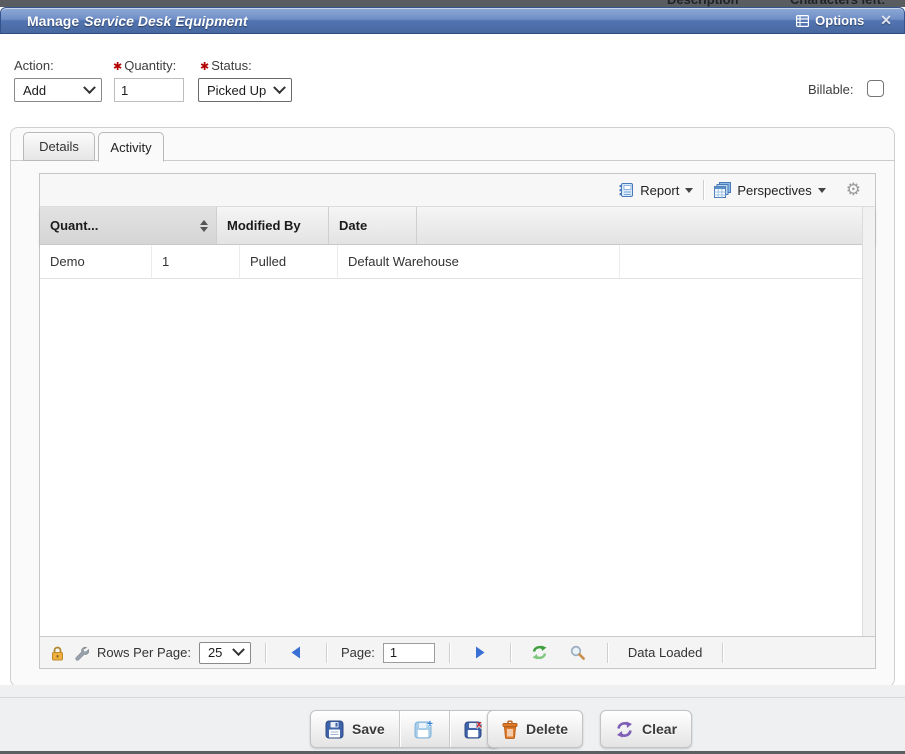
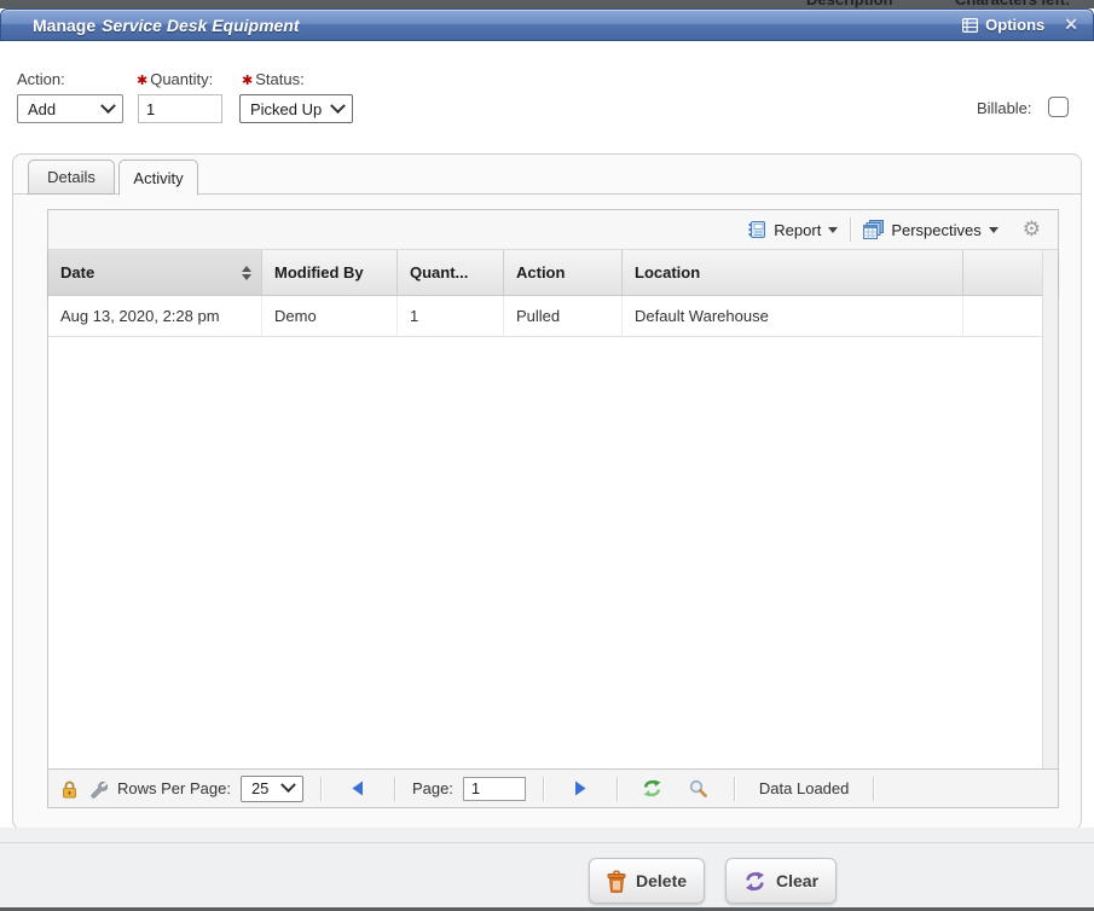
  Manage Service Desk Equipment
  Options
  ✕
  Action:
  ✱ Quantity:
  ✱ Status:
  Add
  1
  Picked Up
  Billable:
  Details
  Activity
  Report
  Perspectives
  ⚙
- Quant...
+ Date
  Modified By
- Date
+ Quant...
+ Action
+ Location
+ Aug 13, 2020, 2:28 pm
  Demo
  1
  Pulled
  Default Warehouse
  Rows Per Page:
  25
  Page:
  1
  Data Loaded
- Save
- +
- x
  Delete
  Clear
